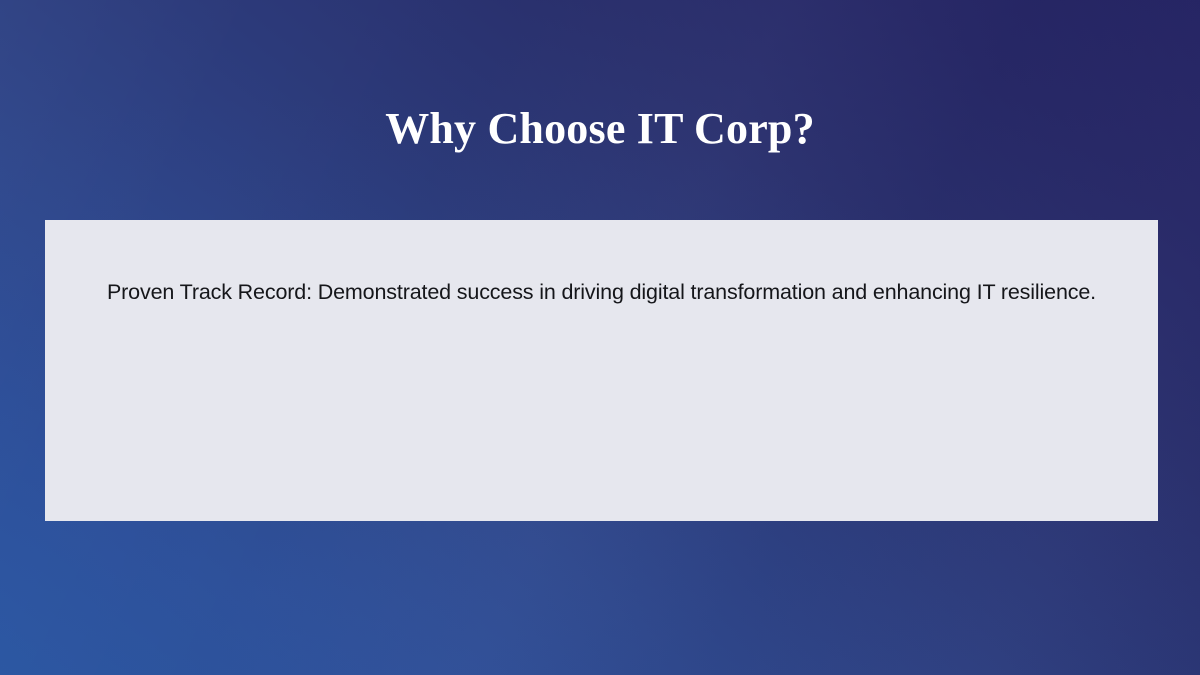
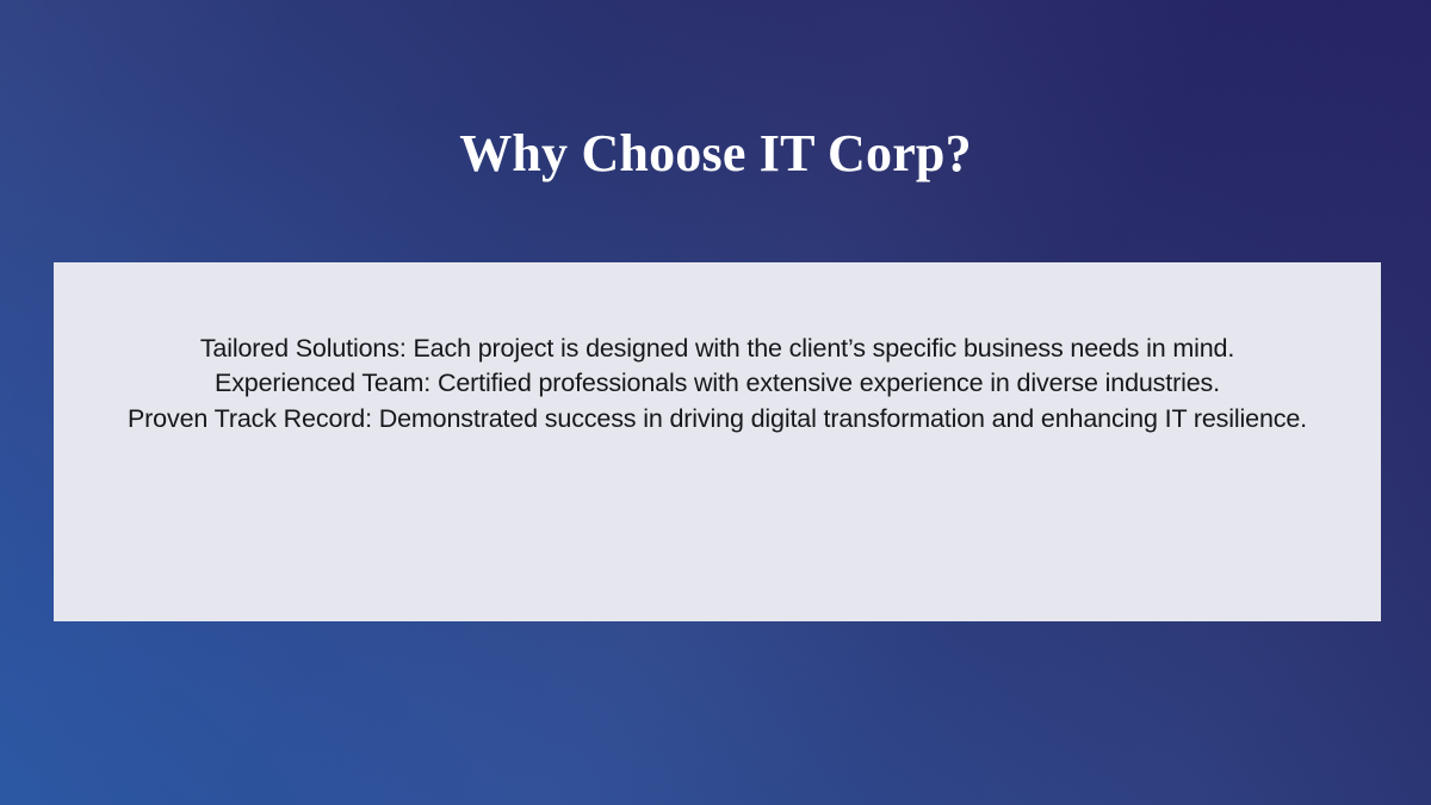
  Why Choose IT Corp?
+ Tailored Solutions: Each project is designed with the client’s specific business needs in mind.
+ Experienced Team: Certified professionals with extensive experience in diverse industries.
  Proven Track Record: Demonstrated success in driving digital transformation and enhancing IT resilience.
